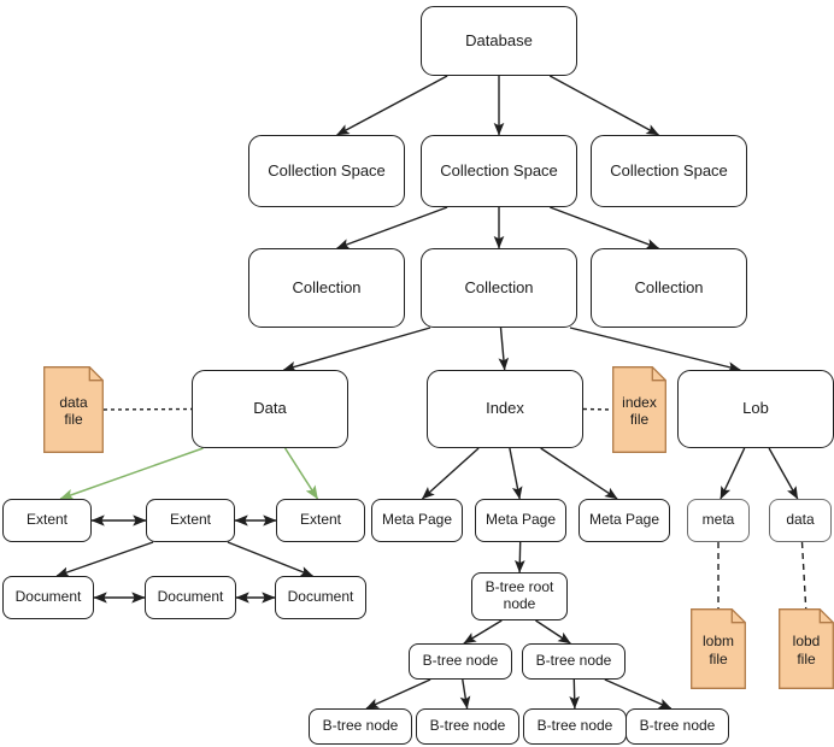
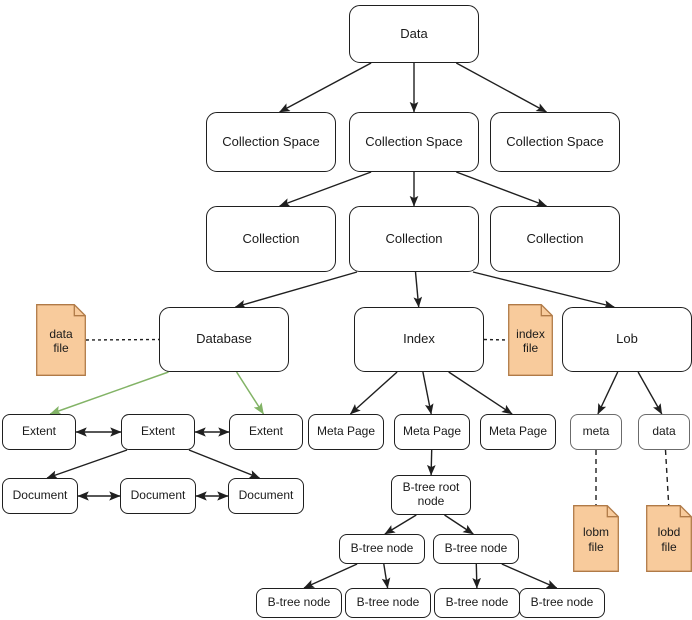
- Database
+ Data
  Collection Space
  Collection Space
  Collection Space
  Collection
  Collection
  Collection
- Data
+ Database
  Index
  Lob
  Extent
  Extent
  Extent
  Meta Page
  Meta Page
  Meta Page
  meta
  data
  Document
  Document
  Document
  B-tree root node
  B-tree node
  B-tree node
  B-tree node
  B-tree node
  B-tree node
  B-tree node
  data
  file
  index
  file
  lobm
  file
  lobd
  file
